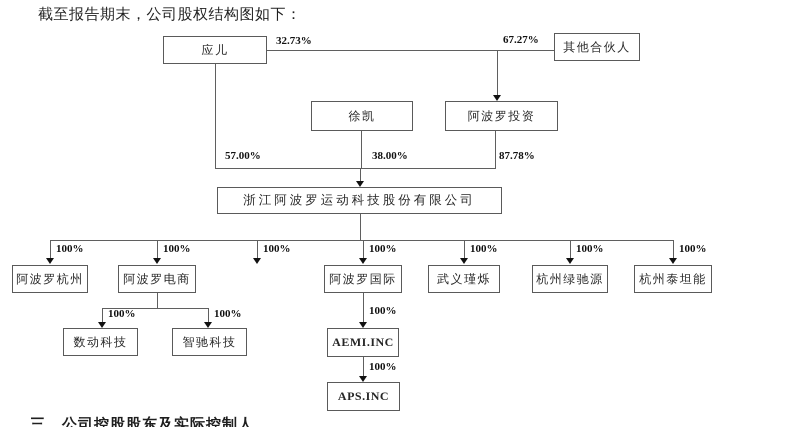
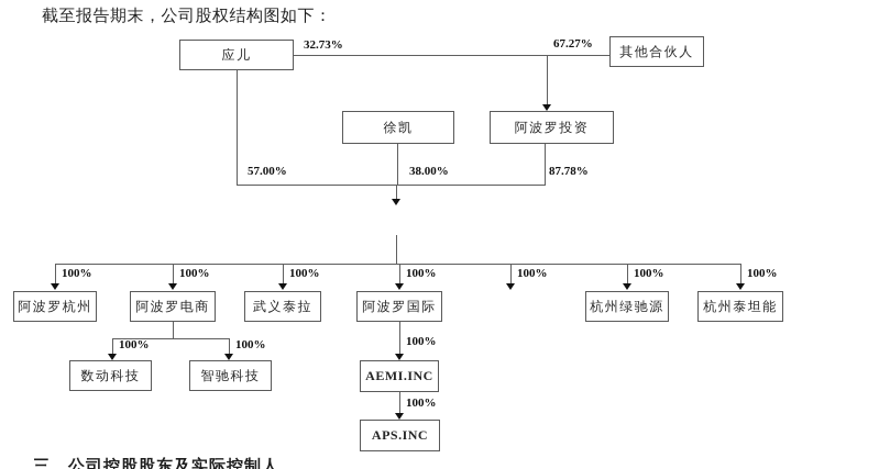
  截至报告期末，公司股权结构图如下：
  应儿
  其他合伙人
  32.73%
  67.27%
  徐凯
  阿波罗投资
  57.00%
  38.00%
  87.78%
- 浙江阿波罗运动科技股份有限公司
  100%
  100%
  100%
  100%
  100%
  100%
  100%
  阿波罗杭州
  阿波罗电商
+ 武义泰拉
  阿波罗国际
- 武义瑾烁
  杭州绿驰源
  杭州泰坦能
  100%
  100%
  数动科技
  智驰科技
  100%
  AEMI.INC
  100%
  APS.INC
  三、公司控股股东及实际控制人
